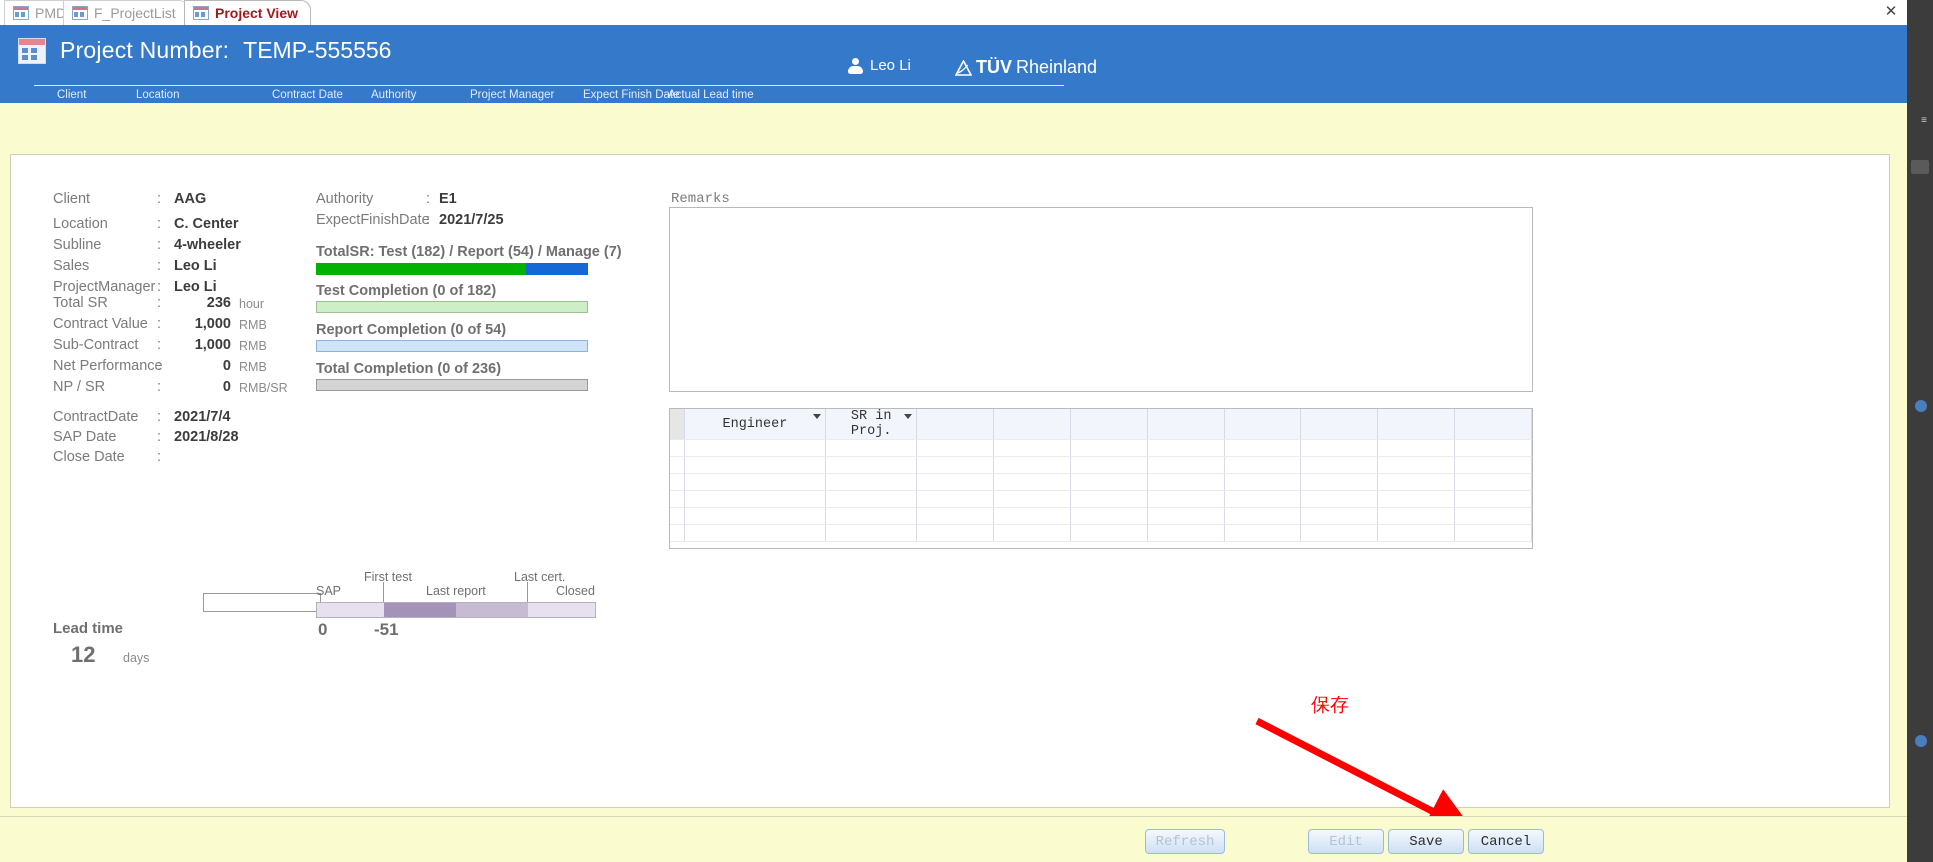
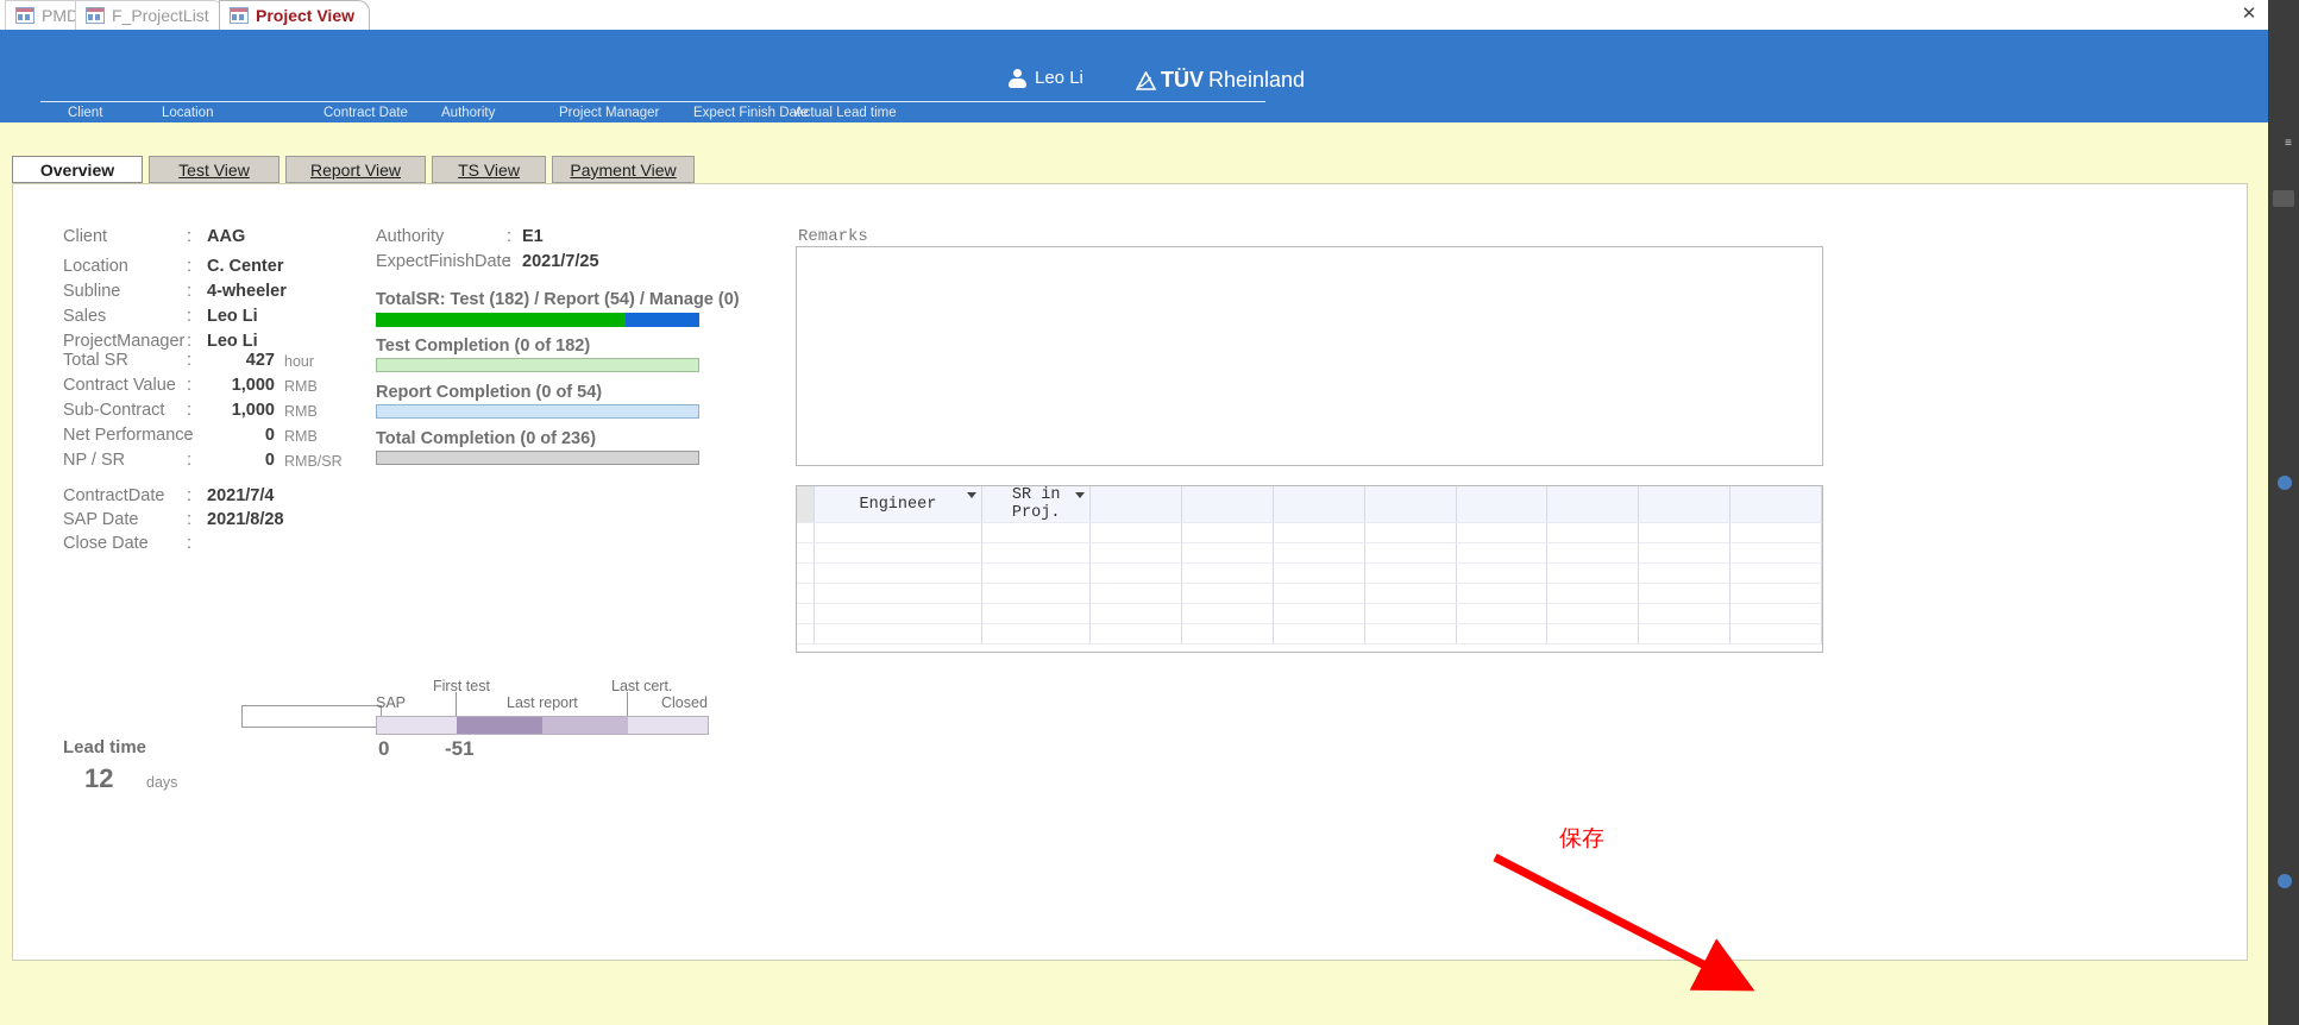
  PMD
  F_ProjectList
  Project View
  ✕
- Project Number:
- TEMP-555556
  Leo Li
  TÜV
  Rheinland
  Client
  Location
  Contract Date
  Authority
  Project Manager
  Expect Finish Date
  Actual Lead time
+ Overview
+ Test View
+ Report View
+ TS View
+ Payment View
  Client
  :
  AAG
  Location
  :
  C. Center
  Subline
  :
  4-wheeler
  Sales
  :
  Leo Li
  ProjectManager
  :
  Leo Li
  Total SR
  :
- 236
+ 427
  hour
  Contract Value
  :
  1,000
  RMB
  Sub-Contract
  :
  1,000
  RMB
  Net Performance
  :
  0
  RMB
  NP / SR
  :
  0
  RMB/SR
  ContractDate
  :
  2021/7/4
  SAP Date
  :
  2021/8/28
  Close Date
  :
  Lead time
  12
  days
  Authority
  :
  E1
  ExpectFinishDate
  :
  2021/7/25
- TotalSR: Test (182) / Report (54) / Manage (7)
+ TotalSR: Test (182) / Report (54) / Manage (0)
  Test Completion (0 of 182)
  Report Completion (0 of 54)
  Total Completion (0 of 236)
  SAP
  First test
  Last report
  Last cert.
  Closed
  0
  -51
  Remarks
  	Engineer	SR in Proj.
  保存
- Refresh
- Edit
- Save
- Cancel
  ≡
